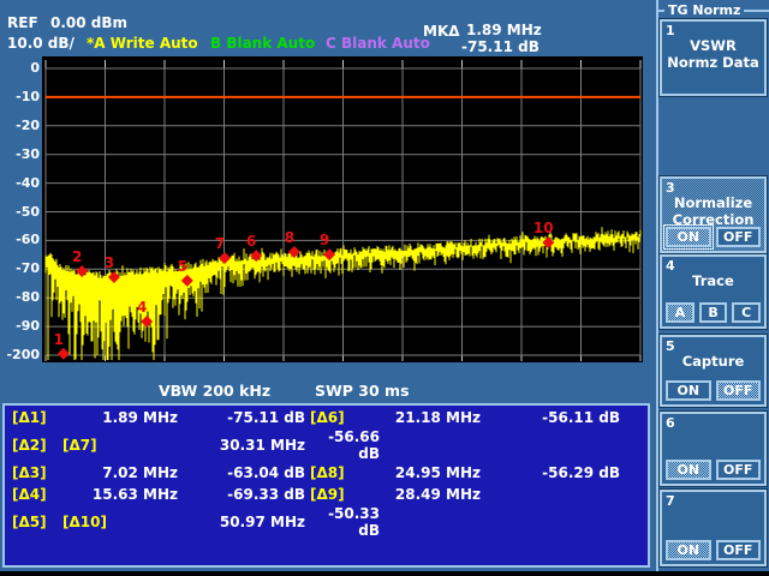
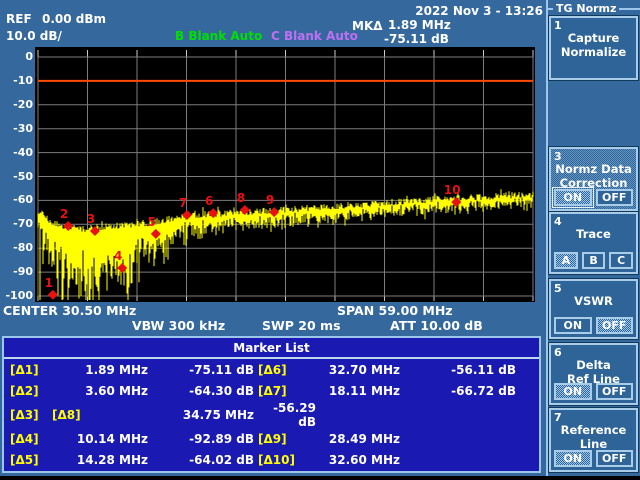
+ 2022 Nov 3 - 13:26
  REF
  0.00 dBm
  10.0 dB/
- *A Write Auto
  B Blank Auto
  C Blank Auto
  MKΔ
  1.89 MHz
  -75.11 dB
  0
  -10
  -20
  -30
  -40
  -50
  -60
  -70
  -80
  -90
- -200
+ -100
  1
  2
  3
  4
  5
  7
  6
  8
  9
  10
+ CENTER 30.50 MHz
+ SPAN 59.00 MHz
- VBW 200 kHz
+ VBW 300 kHz
- SWP 30 ms
+ SWP 20 ms
+ ATT 10.00 dB
+ Marker List
  [Δ1]
  1.89 MHz
  -75.11 dB
  [Δ6]
- 21.18 MHz
+ 32.70 MHz
  -56.11 dB
  [Δ2]
+ 3.60 MHz
+ -64.30 dB
  [Δ7]
- 30.31 MHz
+ 18.11 MHz
- -56.66 dB
+ -66.72 dB
  [Δ3]
- 7.02 MHz
- -63.04 dB
  [Δ8]
- 24.95 MHz
+ 34.75 MHz
  -56.29 dB
  [Δ4]
- 15.63 MHz
+ 10.14 MHz
- -69.33 dB
+ -92.89 dB
  [Δ9]
  28.49 MHz
  [Δ5]
+ 14.28 MHz
+ -64.02 dB
  [Δ10]
- 50.97 MHz
+ 32.60 MHz
- -50.33 dB
  TG Normz
  1
- VSWR
+ Capture
- Normz Data
+ Normalize
  3
- Normalize
+ Normz Data
  Correction
  ON
  OFF
  4
  Trace
  A
  B
  C
  5
- Capture
+ VSWR
  ON
  OFF
  6
+ Delta
+ Ref Line
  ON
  OFF
  7
+ Reference
+ Line
  ON
  OFF
